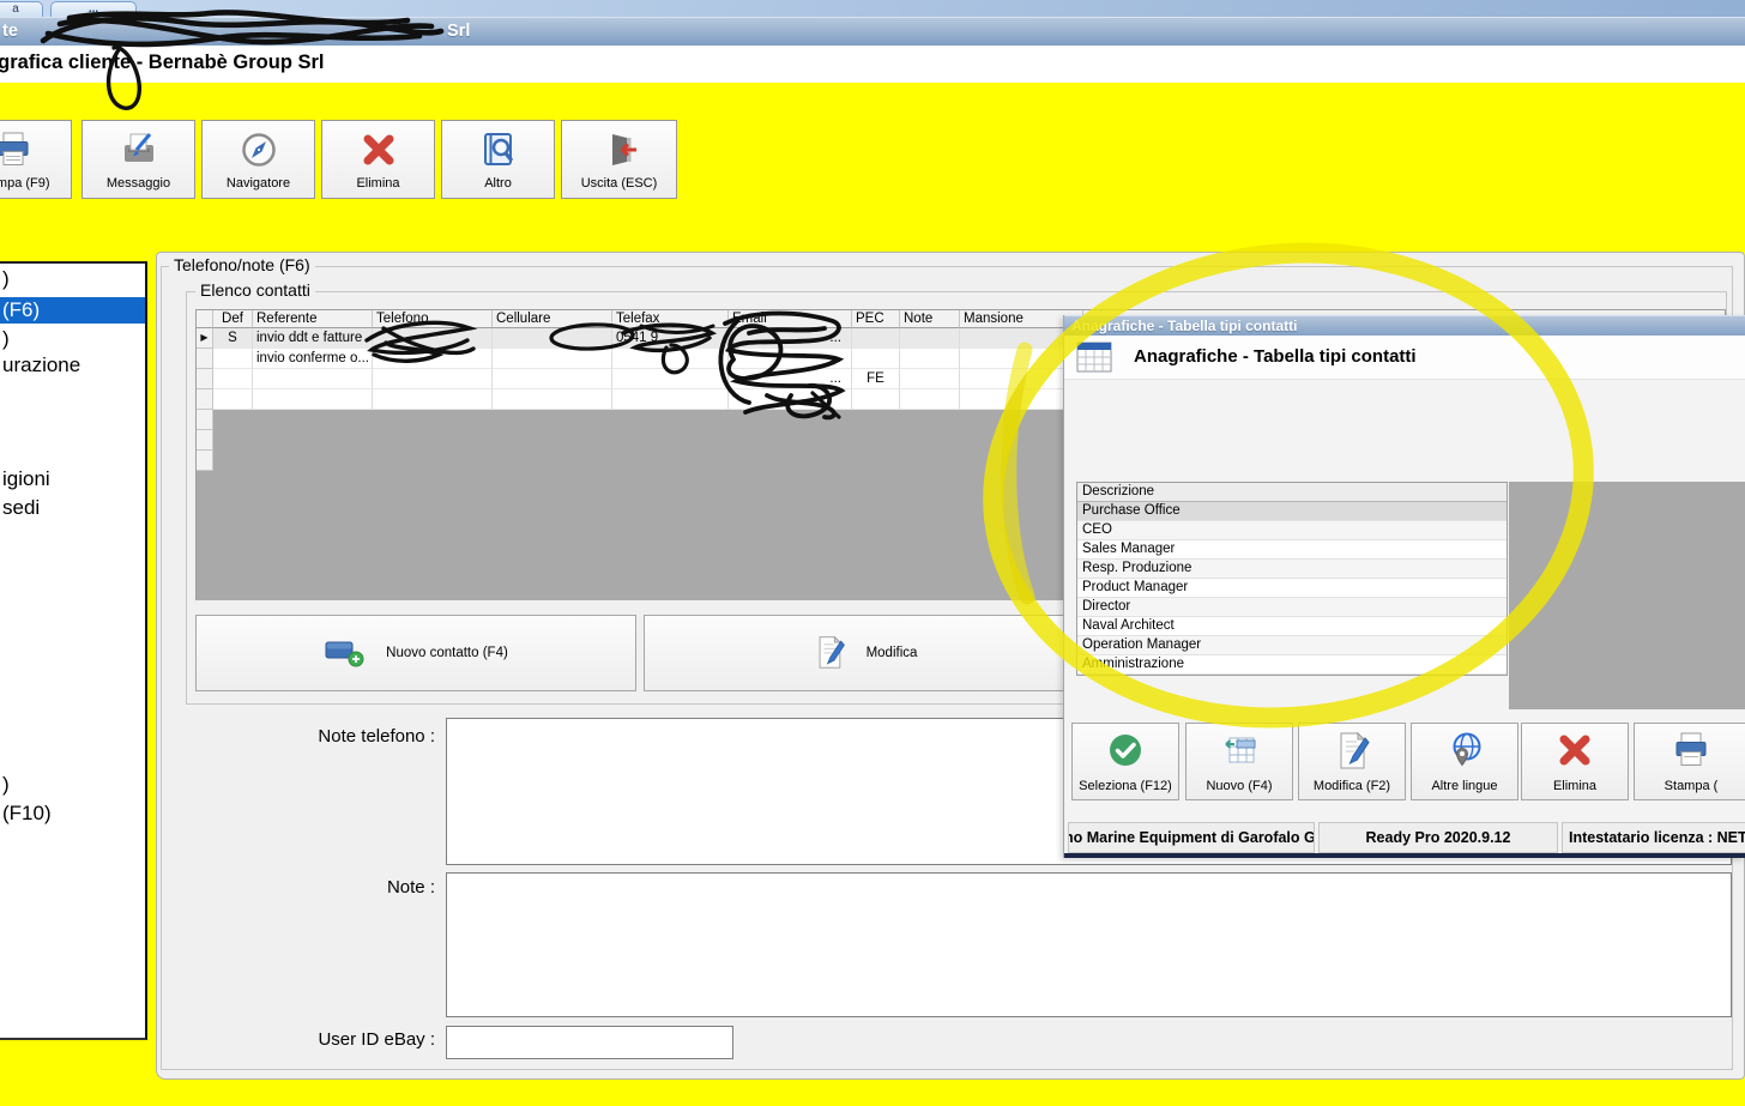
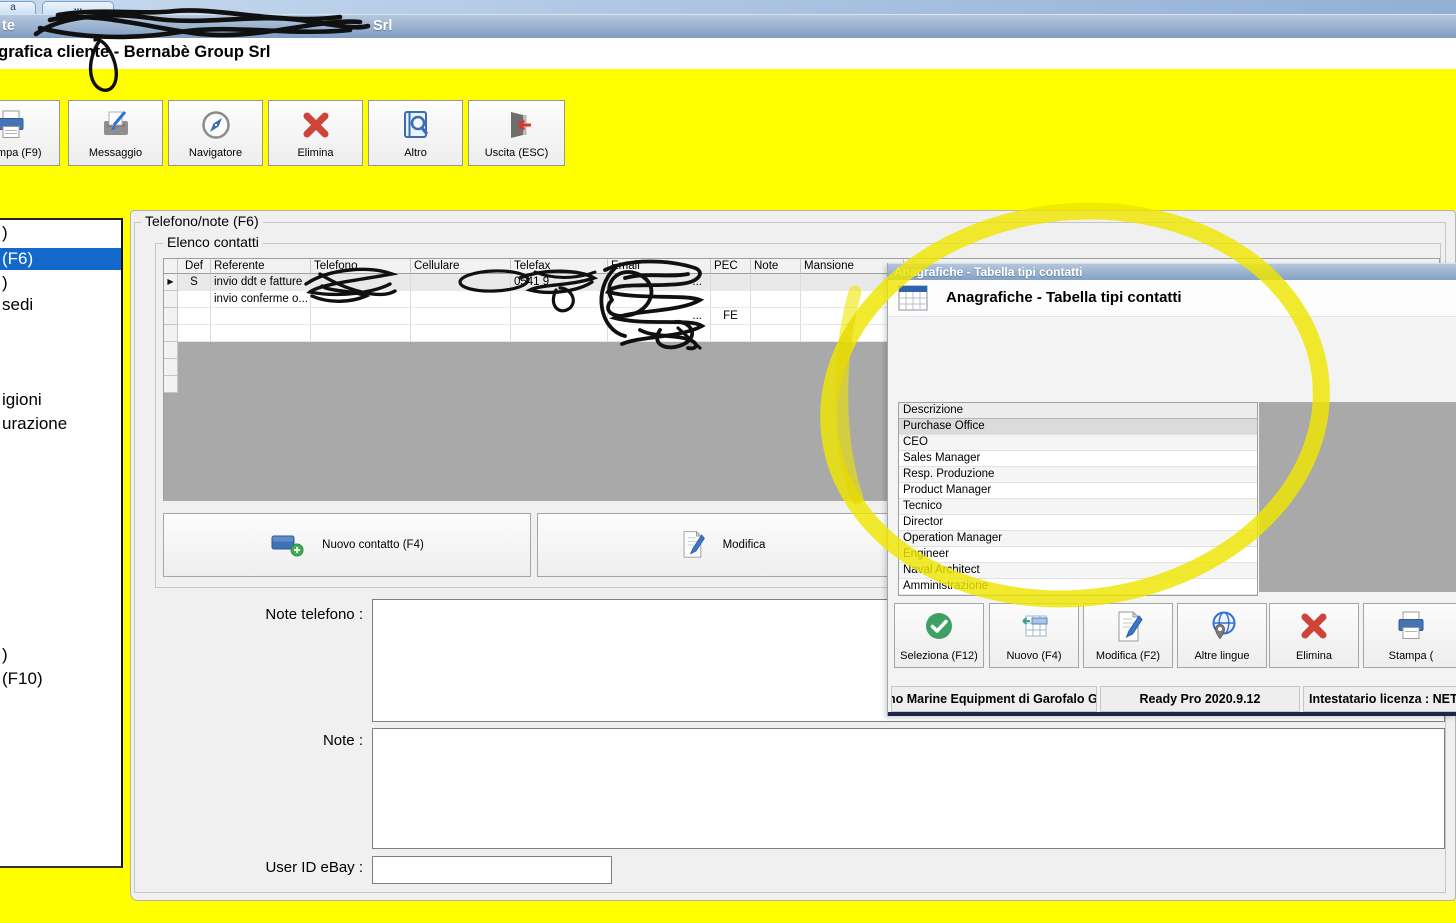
  a
  ...
  te
  Srl
  grafica cliente - Bernabè Group Srl
  mpa (F9)
  Messaggio
  Navigatore
  Elimina
  Altro
  Uscita (ESC)
  )
  (F6)
  )
- urazione
+ sedi
  igioni
- sedi
+ urazione
  )
  (F10)
  Telefono/note (F6)
  Elenco contatti
  Def
  Referente
  Telefono
  Cellulare
  Telefax
  mail
  PEC
  Note
  Mansione
  ▶
  S
  invio ddt e fatture
  0541 9
  invio conferme o...
  ...
  FE
  Nuovo contatto (F4)
  Modifica
  Note telefono :
  Note :
  User ID eBay :
  Anagrafiche - Tabella tipi contatti
  Anagrafiche - Tabella tipi contatti
  Descrizione
  Purchase Office
  CEO
  Sales Manager
  Resp. Produzione
  Product Manager
+ Tecnico
  Director
- Naval Architect
+ Operation Manager
+ Engineer
- Operation Manager
+ Naval Architect
  Amministrazione
  Seleziona (F12)
  Nuovo (F4)
  Modifica (F2)
  Altre lingue
  Elimina
  Stampa (
  no Marine Equipment di Garofalo G
  Ready Pro 2020.9.12
  Intestatario licenza : NET
